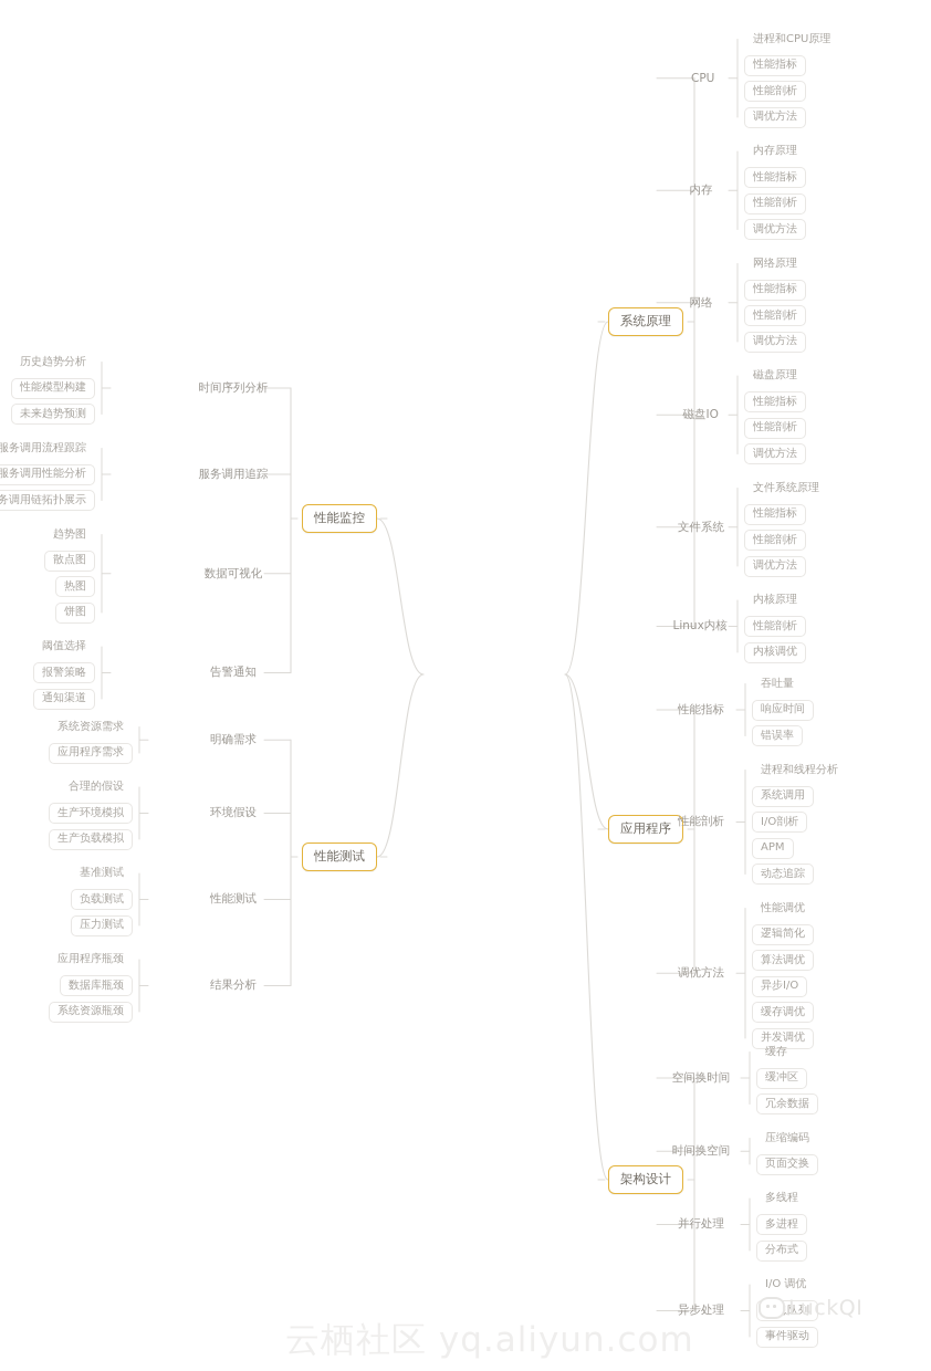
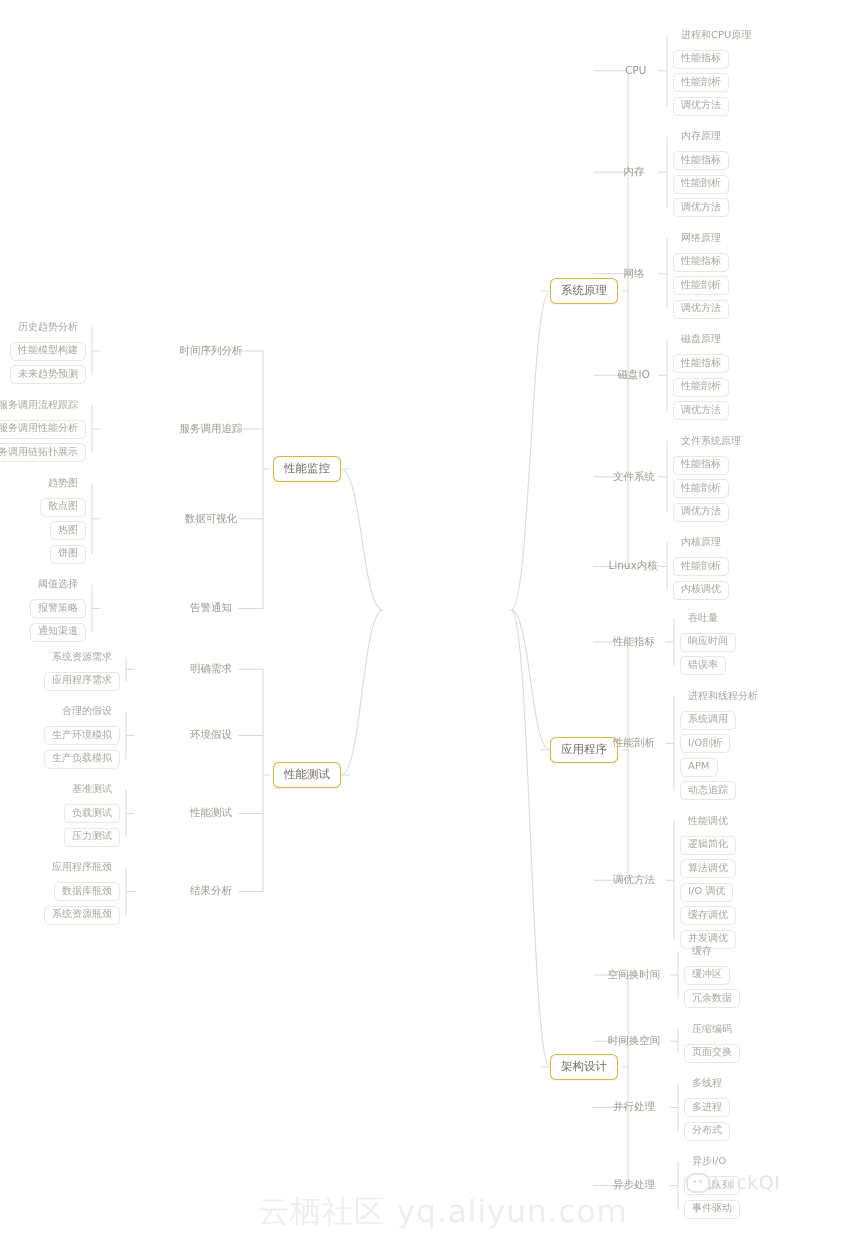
  系统原理
  CPU
  进程和CPU原理
  性能指标
  性能剖析
  调优方法
  内存
  内存原理
  性能指标
  性能剖析
  调优方法
  网络
  网络原理
  性能指标
  性能剖析
  调优方法
  磁盘IO
  磁盘原理
  性能指标
  性能剖析
  调优方法
  文件系统
  文件系统原理
  性能指标
  性能剖析
  调优方法
  Linux内核
  内核原理
  性能剖析
  内核调优
  应用程序
  性能指标
  吞吐量
  响应时间
  错误率
  性能剖析
  进程和线程分析
  系统调用
  I/O剖析
  APM
  动态追踪
  调优方法
  性能调优
  逻辑简化
  算法调优
- 异步I/O
+ I/O 调优
  缓存调优
  并发调优
  架构设计
  空间换时间
  缓存
  缓冲区
  冗余数据
  时间换空间
  压缩编码
  页面交换
  并行处理
  多线程
  多进程
  分布式
  异步处理
- I/O 调优
+ 异步I/O
  事件驱动
  性能监控
  时间序列分析
  历史趋势分析
  性能模型构建
  未来趋势预测
  服务调用追踪
  服务调用流程跟踪
  服务调用性能分析
  务调用链拓扑展示
  数据可视化
  趋势图
  散点图
  热图
  饼图
  告警通知
  阈值选择
  报警策略
  通知渠道
  性能测试
  明确需求
  系统资源需求
  应用程序需求
  环境假设
  合理的假设
  生产环境模拟
  生产负载模拟
  性能测试
  基准测试
  负载测试
  压力测试
  结果分析
  应用程序瓶颈
  数据库瓶颈
  系统资源瓶颈
  LuckQI
